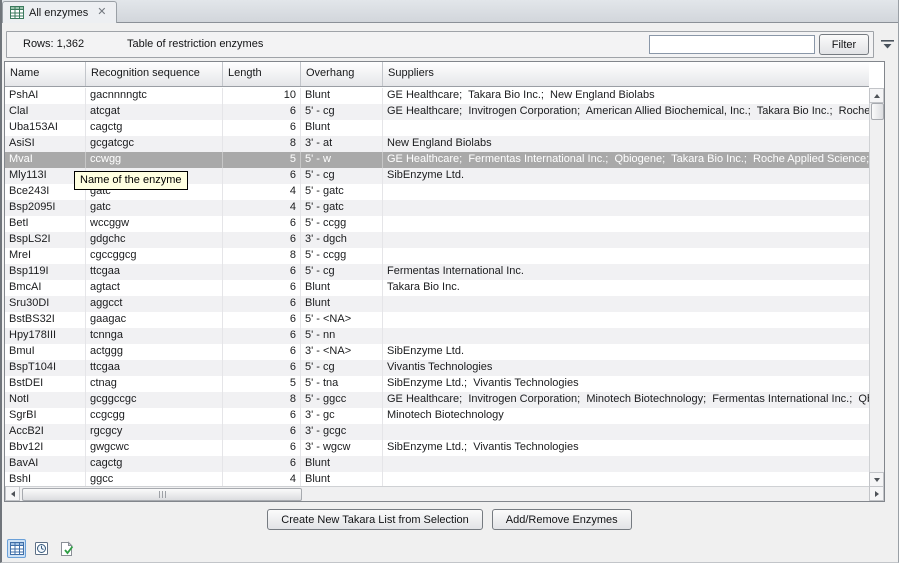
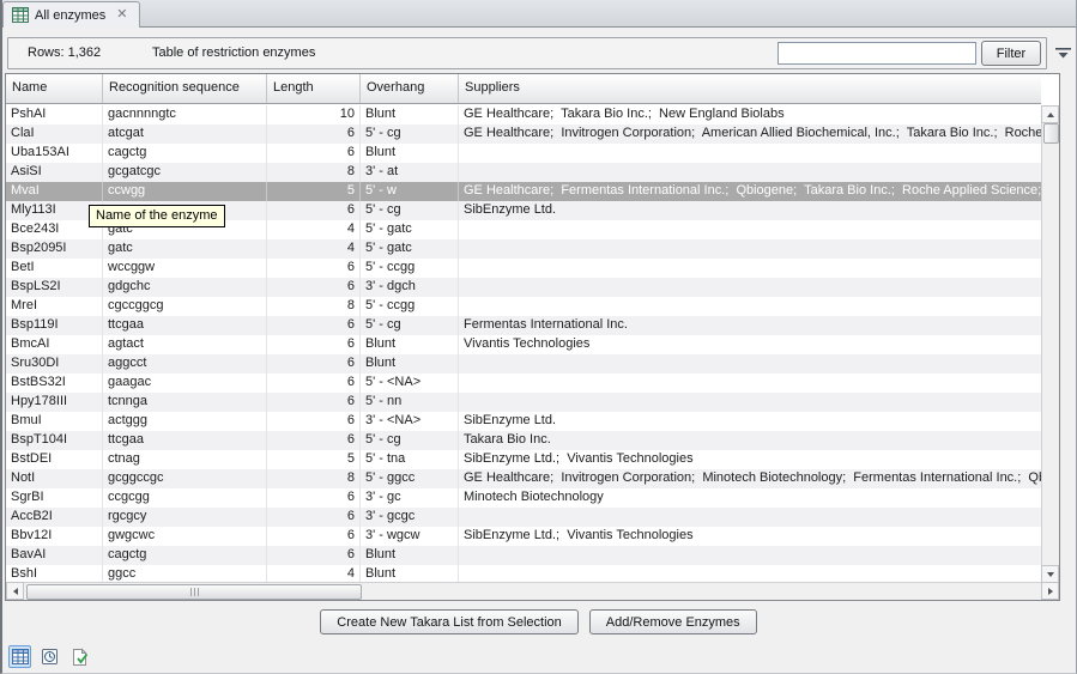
  All enzymes
  ✕
  Rows: 1,362
  Table of restriction enzymes
  Filter
  Name
  Recognition sequence
  Length
  Overhang
  Suppliers
  PshAI
  gacnnnngtc
  10
  Blunt
  GE Healthcare; Takara Bio Inc.; New England Biolabs
  ClaI
  atcgat
  6
  5' - cg
  GE Healthcare; Invitrogen Corporation; American Allied Biochemical, Inc.; Takara Bio Inc.; Roche
  Uba153AI
  cagctg
  6
  Blunt
  AsiSI
  gcgatcgc
  8
  3' - at
- New England Biolabs
  MvaI
  ccwgg
  5
  5' - w
  GE Healthcare; Fermentas International Inc.; Qbiogene; Takara Bio Inc.; Roche Applied Science;
  Mly113I
  6
  5' - cg
  SibEnzyme Ltd.
  Bce243I
  gatc
  4
  5' - gatc
  Bsp2095I
  gatc
  4
  5' - gatc
  BetI
  wccggw
  6
  5' - ccgg
  BspLS2I
  gdgchc
  6
  3' - dgch
  MreI
  cgccggcg
  8
  5' - ccgg
  Bsp119I
  ttcgaa
  6
  5' - cg
  Fermentas International Inc.
  BmcAI
  agtact
  6
  Blunt
- Takara Bio Inc.
+ Vivantis Technologies
  Sru30DI
  aggcct
  6
  Blunt
  BstBS32I
  gaagac
  6
  5' - <NA>
  Hpy178III
  tcnnga
  6
  5' - nn
  BmuI
  actggg
  6
  3' - <NA>
  SibEnzyme Ltd.
  BspT104I
  ttcgaa
  6
  5' - cg
- Vivantis Technologies
+ Takara Bio Inc.
  BstDEI
  ctnag
  5
  5' - tna
  SibEnzyme Ltd.; Vivantis Technologies
  NotI
  gcggccgc
  8
  5' - ggcc
  GE Healthcare; Invitrogen Corporation; Minotech Biotechnology; Fermentas International Inc.; Q
  SgrBI
  ccgcgg
  6
  3' - gc
  Minotech Biotechnology
  AccB2I
  rgcgcy
  6
  3' - gcgc
  Bbv12I
  gwgcwc
  6
  3' - wgcw
  SibEnzyme Ltd.; Vivantis Technologies
  BavAI
  cagctg
  6
  Blunt
  BshI
  ggcc
  4
  Blunt
  Name of the enzyme
  Create New Takara List from Selection
  Add/Remove Enzymes
